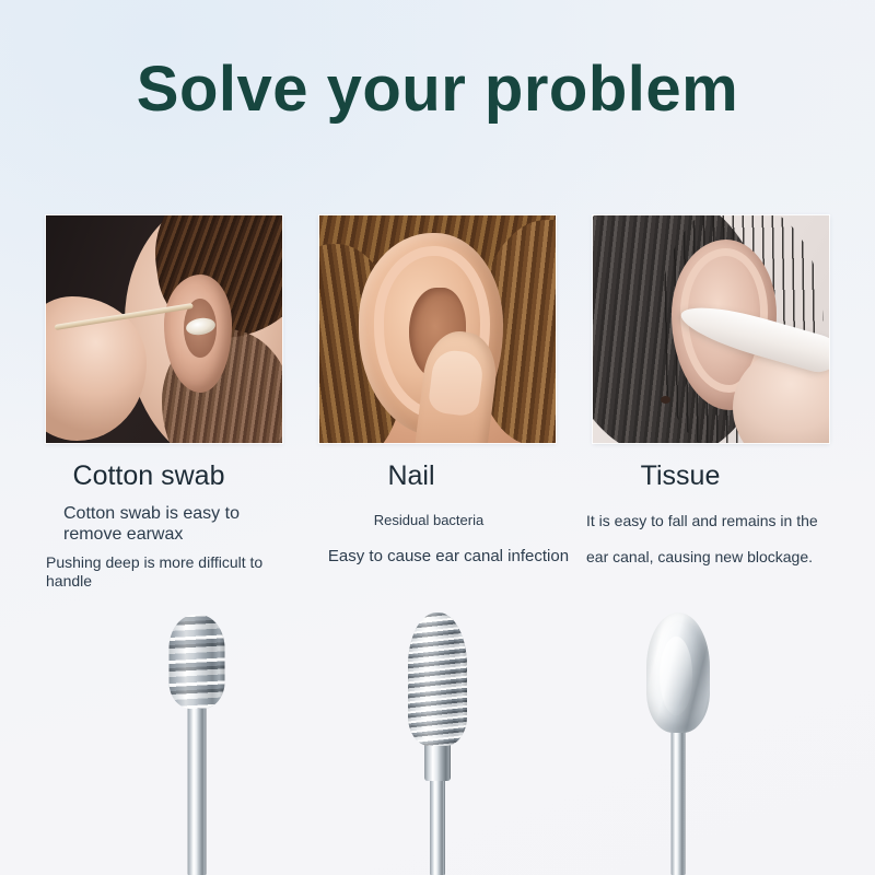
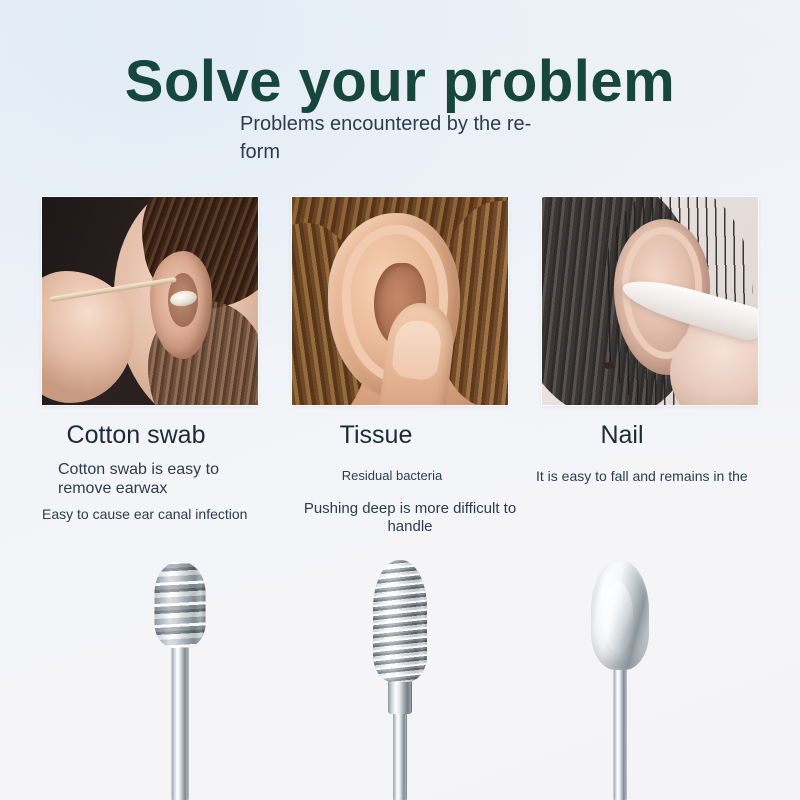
  Solve your problem
+ Problems encountered by the re-form
  Cotton swab
  Cotton swab is easy to remove earwax
- Pushing deep is more difficult to handle
+ Easy to cause ear canal infection
- Nail
+ Tissue
  Residual bacteria
- Easy to cause ear canal infection
+ Pushing deep is more difficult to handle
- Tissue
+ Nail
  It is easy to fall and remains in the
- ear canal, causing new blockage.
